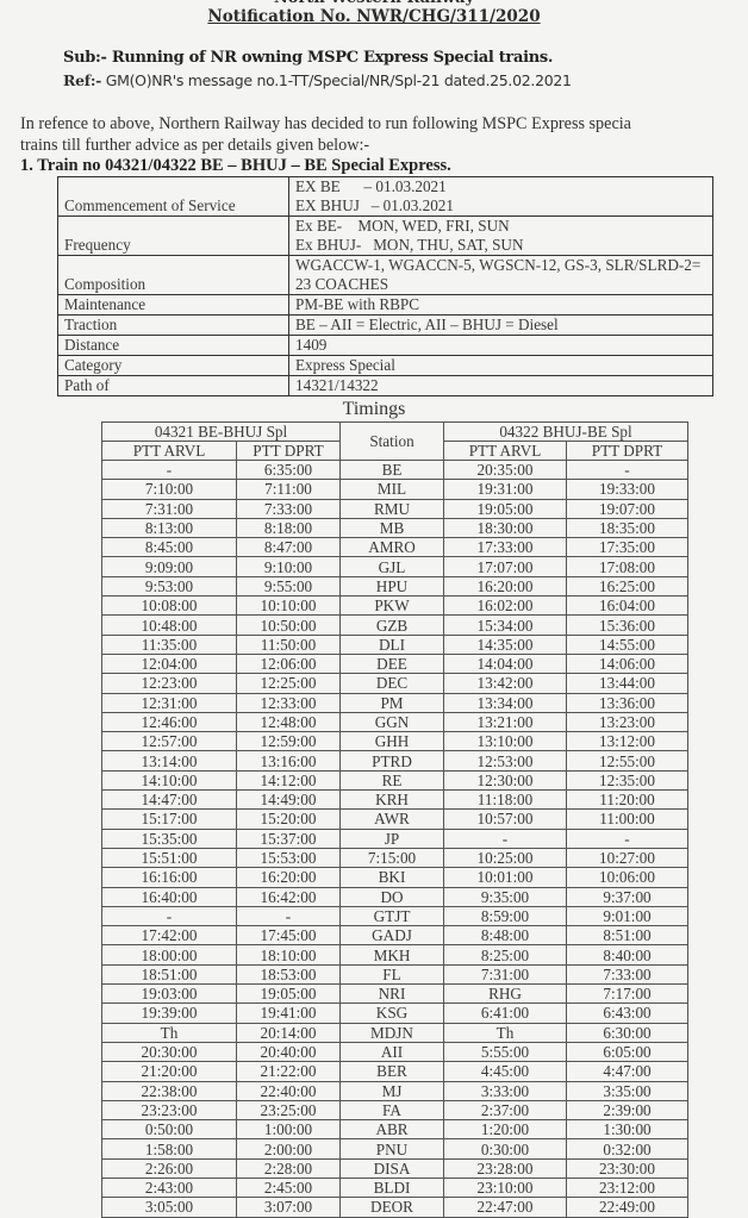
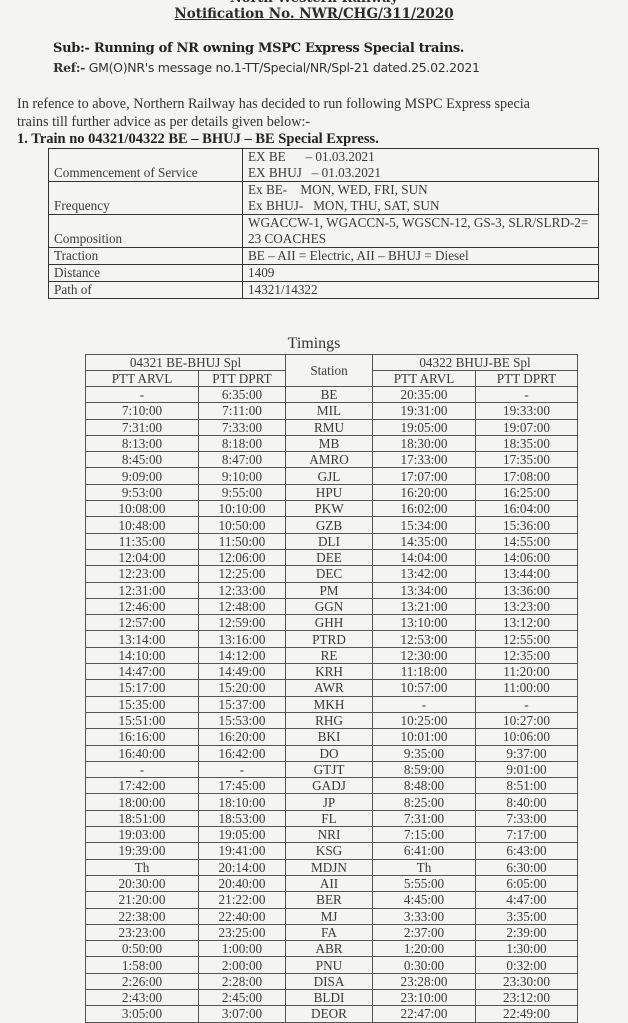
  Notification No. NWR/CHG/311/2020
  Sub:- Running of NR owning MSPC Express Special trains.
  Ref:- GM(O)NR's message no.1-TT/Special/NR/Spl-21 dated.25.02.2021
  In refence to above, Northern Railway has decided to run following MSPC Express specia
  trains till further advice as per details given below:-
  1. Train no 04321/04322 BE – BHUJ – BE Special Express.
  Commencement of Service	EX BE – 01.03.2021EX BHUJ – 01.03.2021
  Frequency	Ex BE- MON, WED, FRI, SUNEx BHUJ- MON, THU, SAT, SUN
  Composition	WGACCW-1, WGACCN-5, WGSCN-12, GS-3, SLR/SLRD-2=23 COACHES
- Maintenance	PM-BE with RBPC
  Traction	BE – AII = Electric, AII – BHUJ = Diesel
  Distance	1409
- Category	Express Special
  Path of	14321/14322
  Timings
  04321 BE-BHUJ Spl	Station	04322 BHUJ-BE Spl
  PTT ARVL	PTT DPRT	PTT ARVL	PTT DPRT
  -	6:35:00	BE	20:35:00	-
  7:10:00	7:11:00	MIL	19:31:00	19:33:00
  7:31:00	7:33:00	RMU	19:05:00	19:07:00
  8:13:00	8:18:00	MB	18:30:00	18:35:00
  8:45:00	8:47:00	AMRO	17:33:00	17:35:00
  9:09:00	9:10:00	GJL	17:07:00	17:08:00
  9:53:00	9:55:00	HPU	16:20:00	16:25:00
  10:08:00	10:10:00	PKW	16:02:00	16:04:00
  10:48:00	10:50:00	GZB	15:34:00	15:36:00
  11:35:00	11:50:00	DLI	14:35:00	14:55:00
  12:04:00	12:06:00	DEE	14:04:00	14:06:00
  12:23:00	12:25:00	DEC	13:42:00	13:44:00
  12:31:00	12:33:00	PM	13:34:00	13:36:00
  12:46:00	12:48:00	GGN	13:21:00	13:23:00
  12:57:00	12:59:00	GHH	13:10:00	13:12:00
  13:14:00	13:16:00	PTRD	12:53:00	12:55:00
  14:10:00	14:12:00	RE	12:30:00	12:35:00
  14:47:00	14:49:00	KRH	11:18:00	11:20:00
  15:17:00	15:20:00	AWR	10:57:00	11:00:00
- 15:35:00	15:37:00	JP	-	-
+ 15:35:00	15:37:00	MKH	-	-
- 15:51:00	15:53:00	7:15:00	10:25:00	10:27:00
+ 15:51:00	15:53:00	RHG	10:25:00	10:27:00
  16:16:00	16:20:00	BKI	10:01:00	10:06:00
  16:40:00	16:42:00	DO	9:35:00	9:37:00
  -	-	GTJT	8:59:00	9:01:00
  17:42:00	17:45:00	GADJ	8:48:00	8:51:00
- 18:00:00	18:10:00	MKH	8:25:00	8:40:00
+ 18:00:00	18:10:00	JP	8:25:00	8:40:00
  18:51:00	18:53:00	FL	7:31:00	7:33:00
- 19:03:00	19:05:00	NRI	RHG	7:17:00
+ 19:03:00	19:05:00	NRI	7:15:00	7:17:00
  19:39:00	19:41:00	KSG	6:41:00	6:43:00
  Th	20:14:00	MDJN	Th	6:30:00
  20:30:00	20:40:00	AII	5:55:00	6:05:00
  21:20:00	21:22:00	BER	4:45:00	4:47:00
  22:38:00	22:40:00	MJ	3:33:00	3:35:00
  23:23:00	23:25:00	FA	2:37:00	2:39:00
  0:50:00	1:00:00	ABR	1:20:00	1:30:00
  1:58:00	2:00:00	PNU	0:30:00	0:32:00
  2:26:00	2:28:00	DISA	23:28:00	23:30:00
  2:43:00	2:45:00	BLDI	23:10:00	23:12:00
  3:05:00	3:07:00	DEOR	22:47:00	22:49:00
